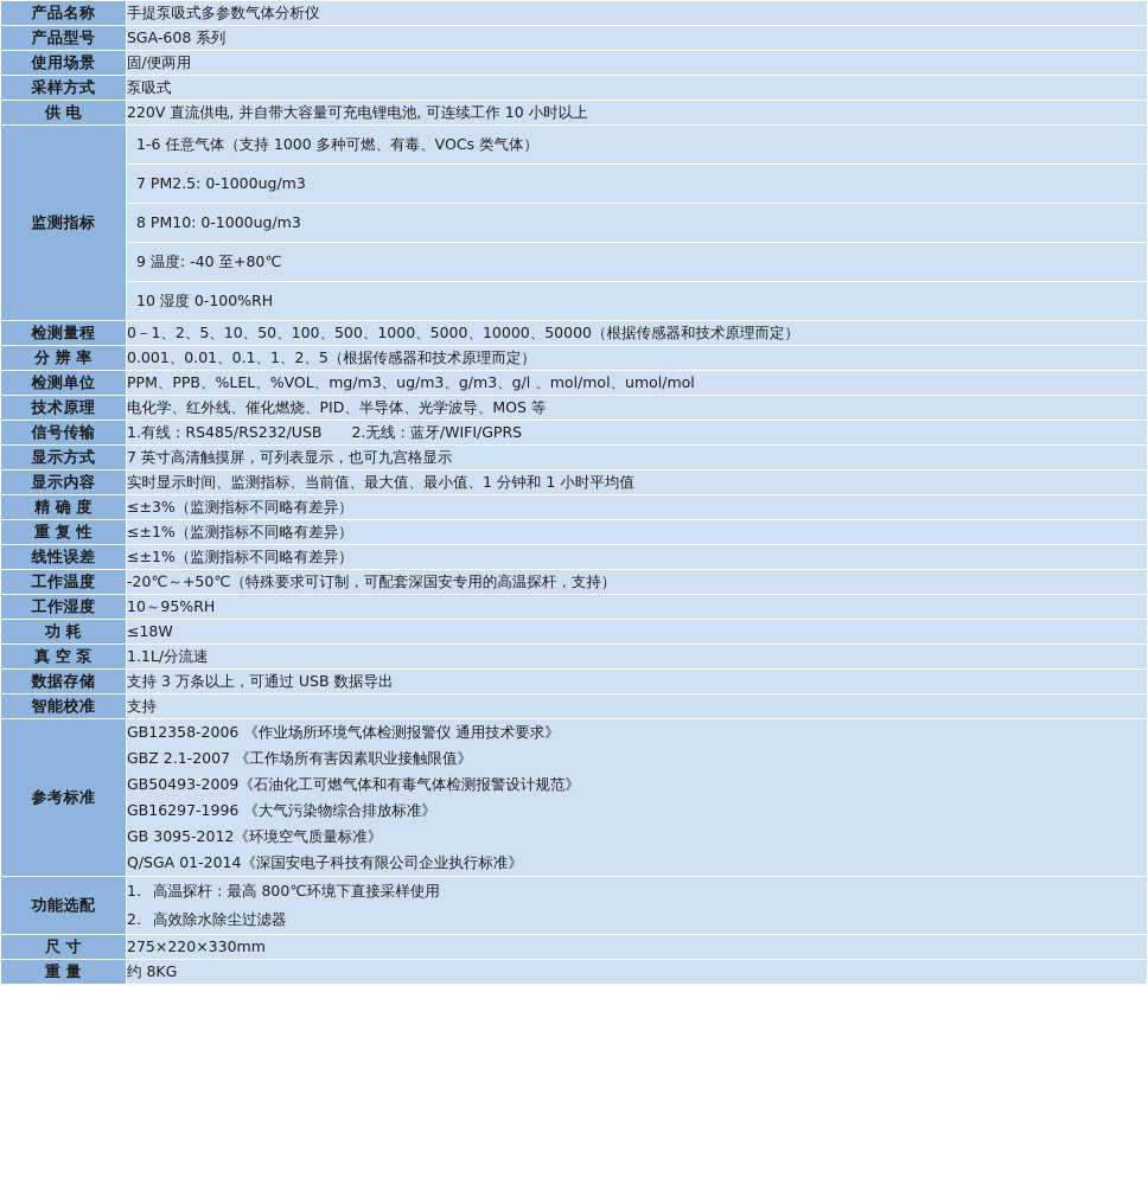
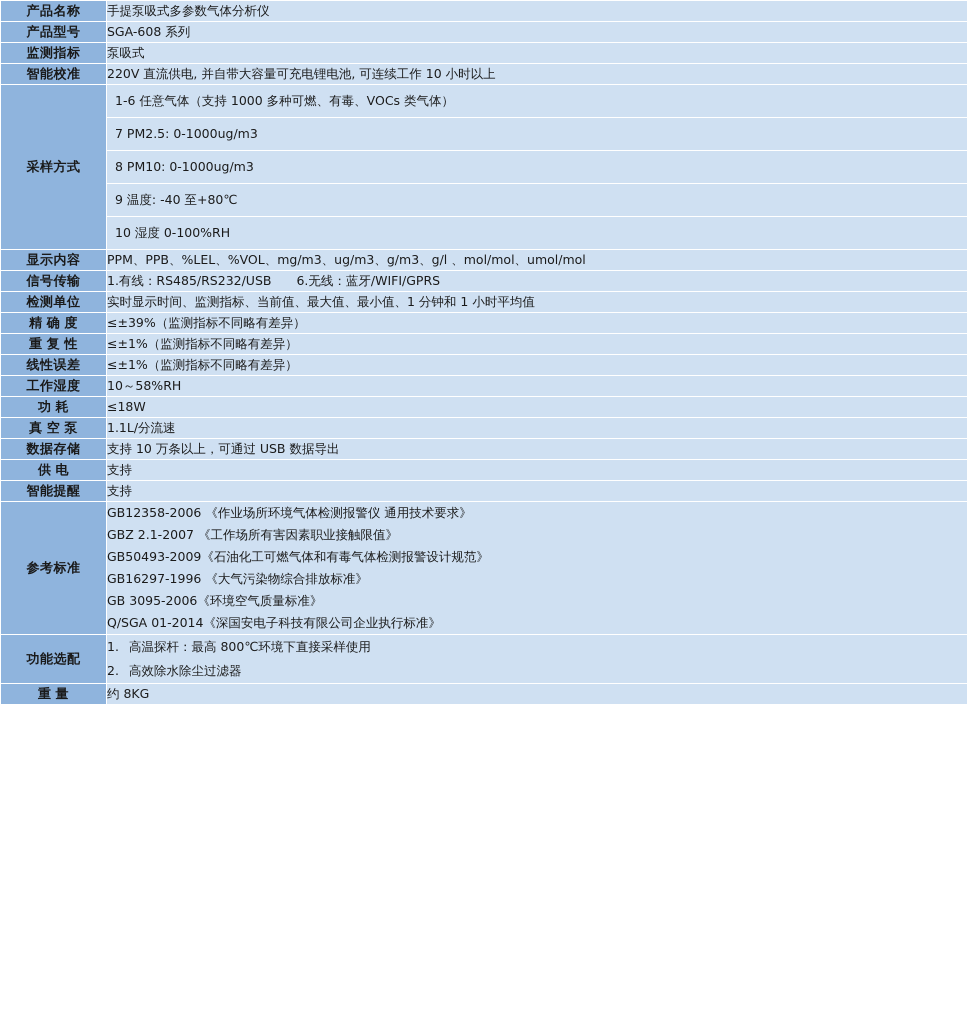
  产品名称	手提泵吸式多参数气体分析仪
  产品型号	SGA-608 系列
- 使用场景	固/便两用
- 采样方式	泵吸式
+ 监测指标	泵吸式
- 供 电	220V 直流供电, 并自带大容量可充电锂电池, 可连续工作 10 小时以上
+ 智能校准	220V 直流供电, 并自带大容量可充电锂电池, 可连续工作 10 小时以上
- 监测指标	1-6 任意气体（支持 1000 多种可燃、有毒、VOCs 类气体）7 PM2.5: 0-1000ug/m38 PM10: 0-1000ug/m39 温度: -40 至+80℃10 湿度 0-100%RH
+ 采样方式	1-6 任意气体（支持 1000 多种可燃、有毒、VOCs 类气体）7 PM2.5: 0-1000ug/m38 PM10: 0-1000ug/m39 温度: -40 至+80℃10 湿度 0-100%RH
- 检测量程	0－1、2、5、10、50、100、500、1000、5000、10000、50000（根据传感器和技术原理而定）
- 分 辨 率	0.001、0.01、0.1、1、2、5（根据传感器和技术原理而定）
- 检测单位	PPM、PPB、%LEL、%VOL、mg/m3、ug/m3、g/m3、g/l 、mol/mol、umol/mol
+ 显示内容	PPM、PPB、%LEL、%VOL、mg/m3、ug/m3、g/m3、g/l 、mol/mol、umol/mol
- 技术原理	电化学、红外线、催化燃烧、PID、半导体、光学波导、MOS 等
- 信号传输	1.有线：RS485/RS232/USB 2.无线：蓝牙/WIFI/GPRS
+ 信号传输	1.有线：RS485/RS232/USB 6.无线：蓝牙/WIFI/GPRS
- 显示方式	7 英寸高清触摸屏，可列表显示，也可九宫格显示
- 显示内容	实时显示时间、监测指标、当前值、最大值、最小值、1 分钟和 1 小时平均值
+ 检测单位	实时显示时间、监测指标、当前值、最大值、最小值、1 分钟和 1 小时平均值
- 精 确 度	≤±3%（监测指标不同略有差异）
+ 精 确 度	≤±39%（监测指标不同略有差异）
  重 复 性	≤±1%（监测指标不同略有差异）
  线性误差	≤±1%（监测指标不同略有差异）
- 工作温度	-20℃～+50℃（特殊要求可订制，可配套深国安专用的高温探杆，支持）
- 工作湿度	10～95%RH
+ 工作湿度	10～58%RH
  功 耗	≤18W
  真 空 泵	1.1L/分流速
- 数据存储	支持 3 万条以上，可通过 USB 数据导出
+ 数据存储	支持 10 万条以上，可通过 USB 数据导出
- 智能校准	支持
+ 供 电	支持
+ 智能提醒	支持
- 参考标准	GB12358-2006 《作业场所环境气体检测报警仪 通用技术要求》GBZ 2.1-2007 《工作场所有害因素职业接触限值》GB50493-2009《石油化工可燃气体和有毒气体检测报警设计规范》GB16297-1996 《大气污染物综合排放标准》GB 3095-2012《环境空气质量标准》Q/SGA 01-2014《深国安电子科技有限公司企业执行标准》
+ 参考标准	GB12358-2006 《作业场所环境气体检测报警仪 通用技术要求》GBZ 2.1-2007 《工作场所有害因素职业接触限值》GB50493-2009《石油化工可燃气体和有毒气体检测报警设计规范》GB16297-1996 《大气污染物综合排放标准》GB 3095-2006《环境空气质量标准》Q/SGA 01-2014《深国安电子科技有限公司企业执行标准》
  功能选配	1. 高温探杆：最高 800℃环境下直接采样使用2. 高效除水除尘过滤器
- 尺 寸	275×220×330mm
  重 量	约 8KG
